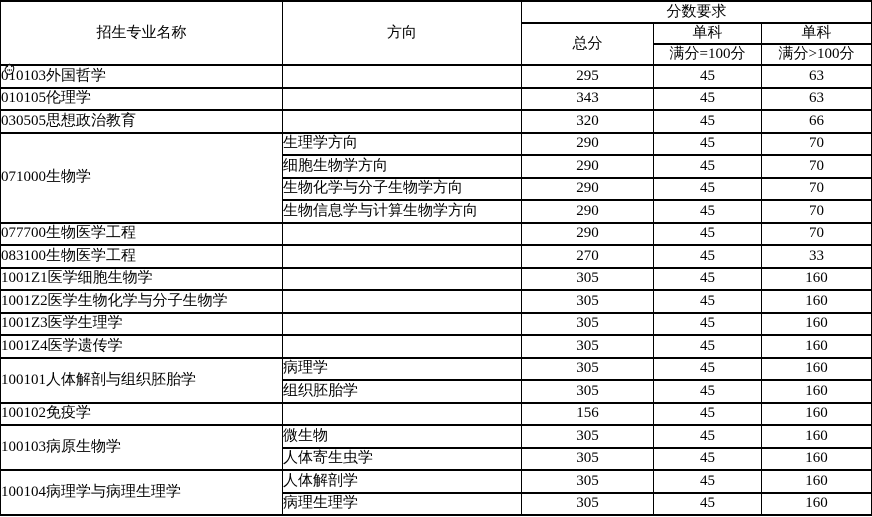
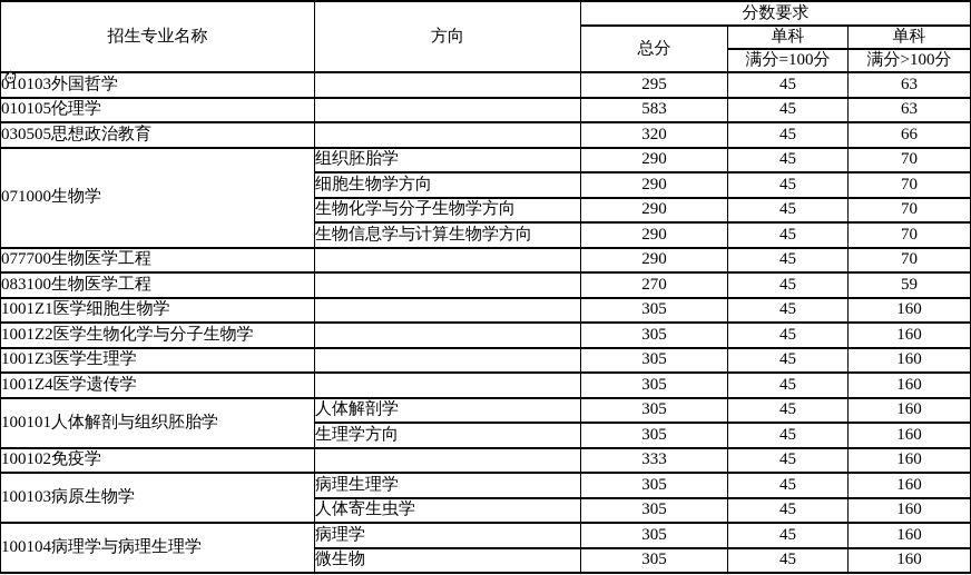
  招生专业名称	方向	分数要求
  总分	单科	单科
  满分=100分	满分>100分
  010103外国哲学		295	45	63
- 010105伦理学		343	45	63
+ 010105伦理学		583	45	63
  030505思想政治教育		320	45	66
- 071000生物学	生理学方向	290	45	70
+ 071000生物学	组织胚胎学	290	45	70
  细胞生物学方向	290	45	70
  生物化学与分子生物学方向	290	45	70
  生物信息学与计算生物学方向	290	45	70
  077700生物医学工程		290	45	70
- 083100生物医学工程		270	45	33
+ 083100生物医学工程		270	45	59
  1001Z1医学细胞生物学		305	45	160
  1001Z2医学生物化学与分子生物学		305	45	160
  1001Z3医学生理学		305	45	160
  1001Z4医学遗传学		305	45	160
- 100101人体解剖与组织胚胎学	病理学	305	45	160
+ 100101人体解剖与组织胚胎学	人体解剖学	305	45	160
- 组织胚胎学	305	45	160
+ 生理学方向	305	45	160
- 100102免疫学		156	45	160
+ 100102免疫学		333	45	160
- 100103病原生物学	微生物	305	45	160
+ 100103病原生物学	病理生理学	305	45	160
  人体寄生虫学	305	45	160
- 100104病理学与病理生理学	人体解剖学	305	45	160
+ 100104病理学与病理生理学	病理学	305	45	160
- 病理生理学	305	45	160
+ 微生物	305	45	160
